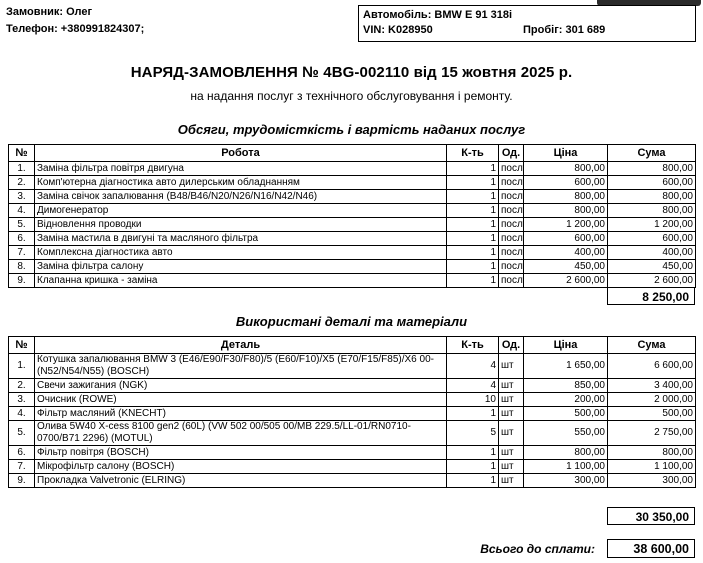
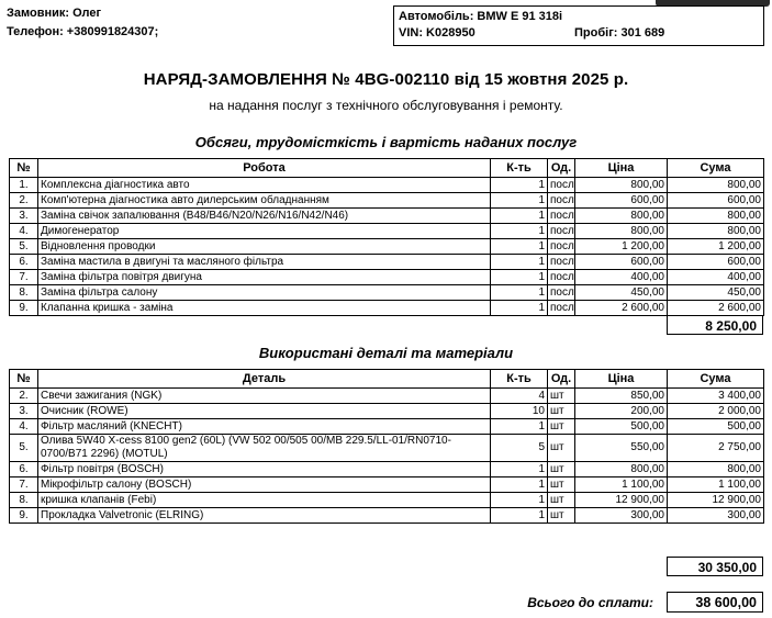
  Замовник: Олег
  Телефон: +380991824307;
  Автомобіль: BMW E 91 318i
  VIN: K028950
  Пробіг: 301 689
  НАРЯД-ЗАМОВЛЕННЯ № 4BG-002110 від 15 жовтня 2025 р.
  на надання послуг з технічного обслуговування і ремонту.
  Обсяги, трудомісткість і вартість наданих послуг
  №	Робота	К-ть	Од.	Ціна	Сума
- 1.	Заміна фільтра повітря двигуна	1	посл	800,00	800,00
+ 1.	Комплексна діагностика авто	1	посл	800,00	800,00
  2.	Комп'ютерна діагностика авто дилерським обладнанням	1	посл	600,00	600,00
  3.	Заміна свічок запалювання (B48/B46/N20/N26/N16/N42/N46)	1	посл	800,00	800,00
  4.	Димогенератор	1	посл	800,00	800,00
  5.	Відновлення проводки	1	посл	1 200,00	1 200,00
  6.	Заміна мастила в двигуні та масляного фільтра	1	посл	600,00	600,00
- 7.	Комплексна діагностика авто	1	посл	400,00	400,00
+ 7.	Заміна фільтра повітря двигуна	1	посл	400,00	400,00
  8.	Заміна фільтра салону	1	посл	450,00	450,00
  9.	Клапанна кришка - заміна	1	посл	2 600,00	2 600,00
  8 250,00
  Використані деталі та матеріали
  №	Деталь	К-ть	Од.	Ціна	Сума
- 1.	Котушка запалювання BMW 3 (E46/E90/F30/F80)/5 (E60/F10)/X5 (E70/F15/F85)/X6 00- (N52/N54/N55) (BOSCH)	4	шт	1 650,00	6 600,00
  2.	Свечи зажигания (NGK)	4	шт	850,00	3 400,00
  3.	Очисник (ROWE)	10	шт	200,00	2 000,00
  4.	Фільтр масляний (KNECHT)	1	шт	500,00	500,00
  5.	Олива 5W40 X-cess 8100 gen2 (60L) (VW 502 00/505 00/MB 229.5/LL-01/RN0710-0700/B71 2296) (MOTUL)	5	шт	550,00	2 750,00
  6.	Фільтр повітря (BOSCH)	1	шт	800,00	800,00
  7.	Мікрофільтр салону (BOSCH)	1	шт	1 100,00	1 100,00
+ 8.	кришка клапанів (Febi)	1	шт	12 900,00	12 900,00
  9.	Прокладка Valvetronic (ELRING)	1	шт	300,00	300,00
  30 350,00
  Всього до сплати:
  38 600,00
